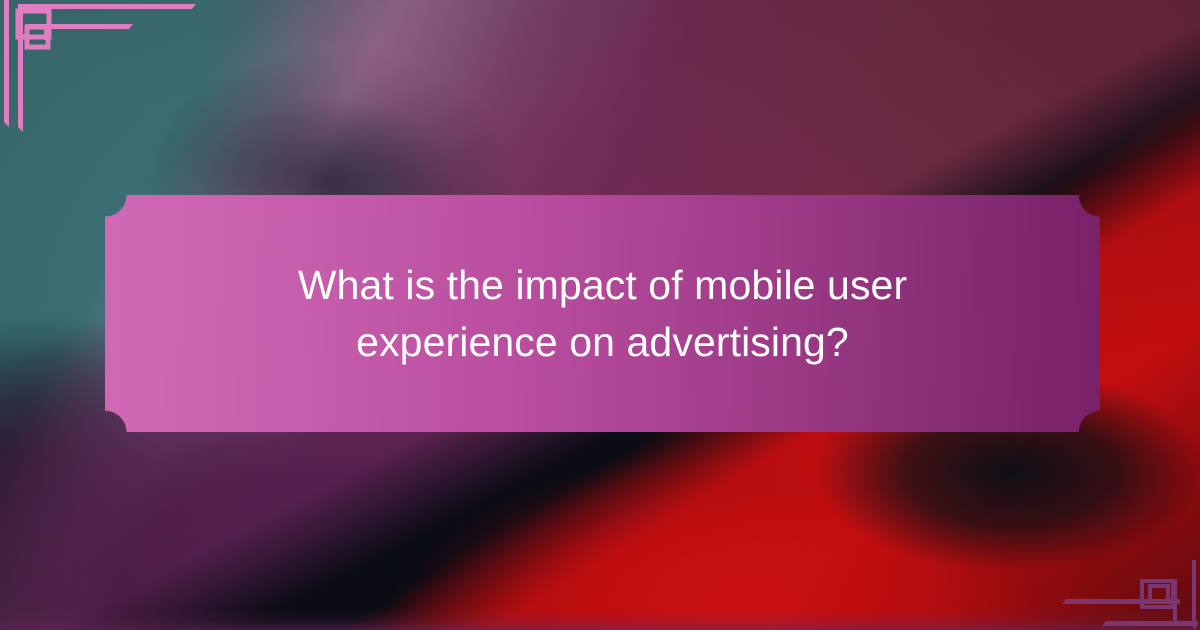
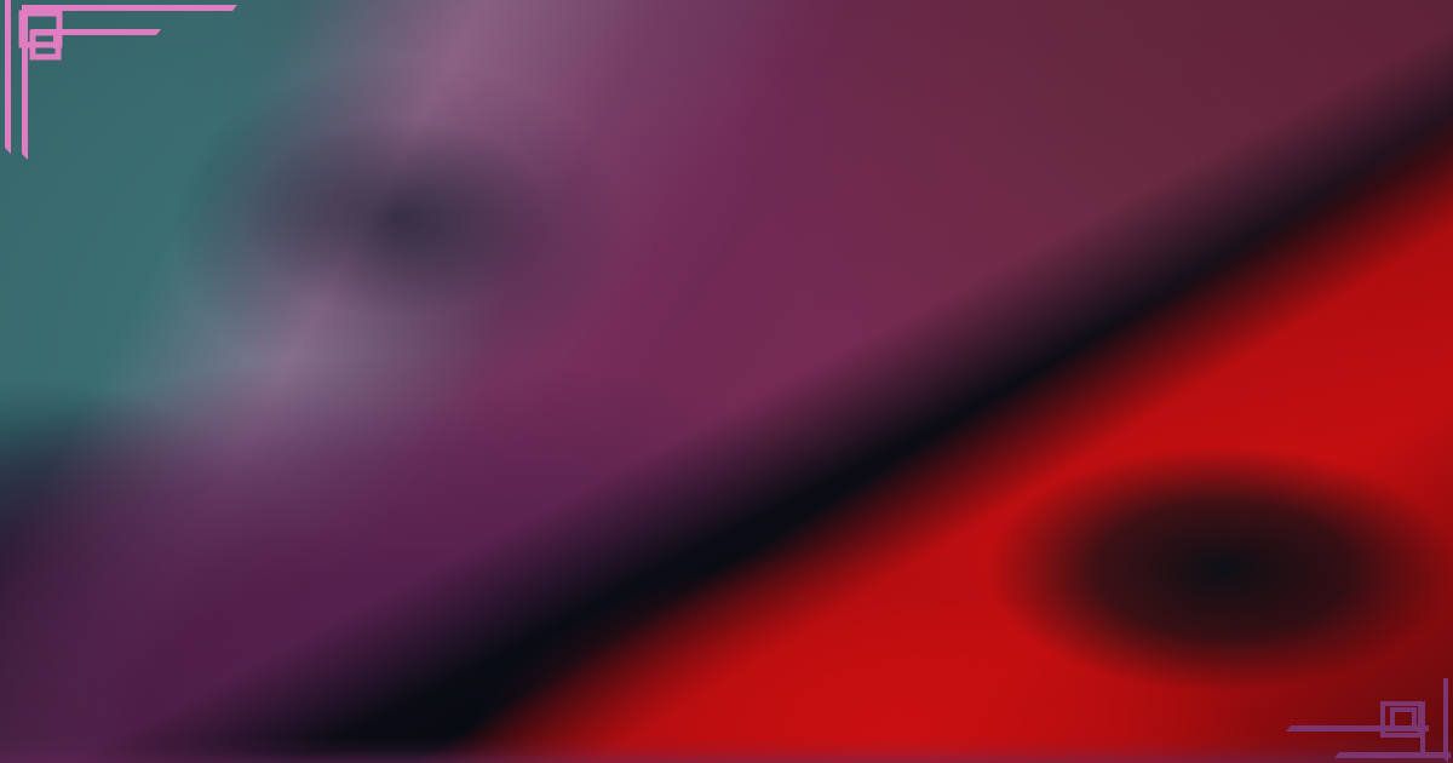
- What is the impact of mobile user experience on advertising?
